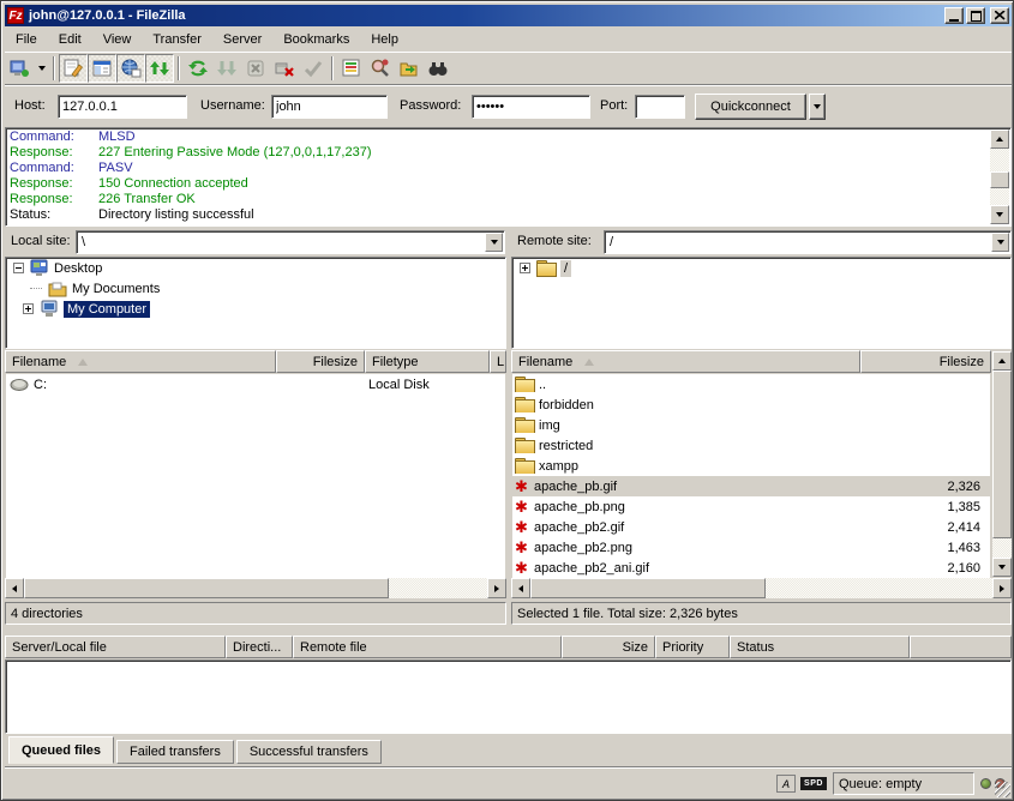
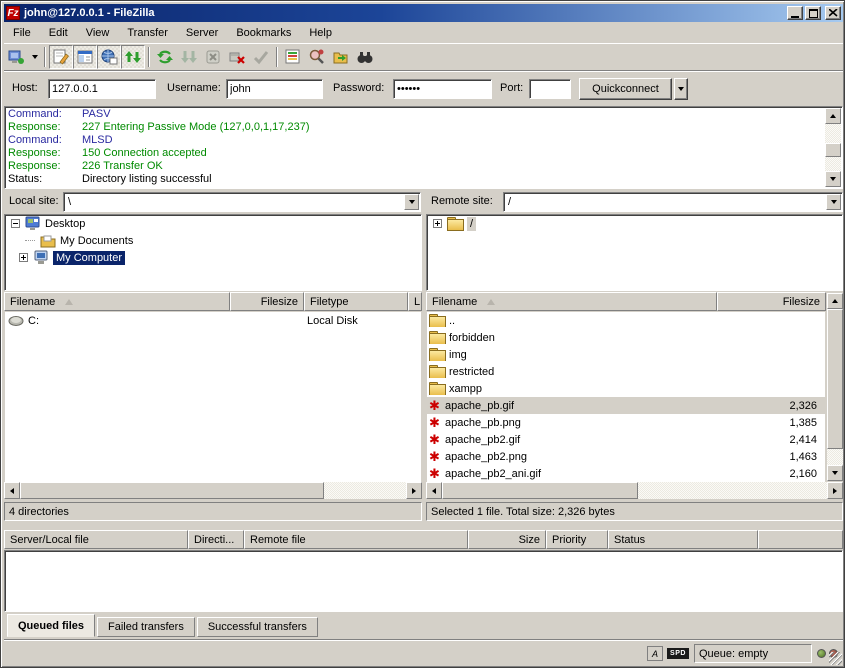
  Fz
  john@127.0.0.1 - FileZilla
  File
  Edit
  View
  Transfer
  Server
  Bookmarks
  Help
  Host:
  127.0.0.1
  Username:
  john
  Password:
  ••••••
  Port:
  Quickconnect
- Command: MLSD
+ Command: PASV
  Response: 227 Entering Passive Mode (127,0,0,1,17,237)
- Command: PASV
+ Command: MLSD
  Response: 150 Connection accepted
  Response: 226 Transfer OK
  Status: Directory listing successful
  Local site:
  \
  Remote site:
  /
  Desktop
  My Documents
  My Computer
  /
  Filename
  Filesize
  Filetype
  L
  C:
  Local Disk
  Filename
  Filesize
  ..
  forbidden
  img
  restricted
  xampp
  ✱
  apache_pb.gif
  2,326
  ✱
  apache_pb.png
  1,385
  ✱
  apache_pb2.gif
  2,414
  ✱
  apache_pb2.png
  1,463
  ✱
  apache_pb2_ani.gif
  2,160
  4 directories
  Selected 1 file. Total size: 2,326 bytes
  Server/Local file
  Directi...
  Remote file
  Size
  Priority
  Status
  Queued files
  Failed transfers
  Successful transfers
  A
  Queue: empty
